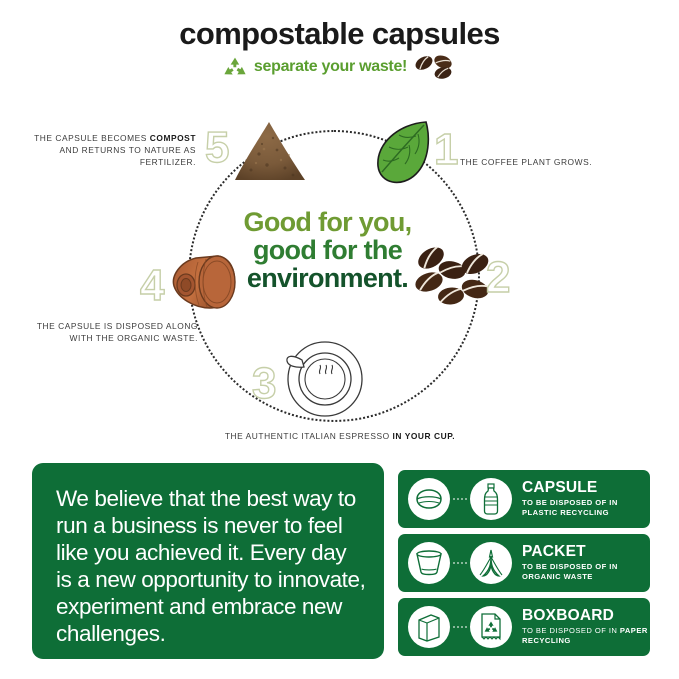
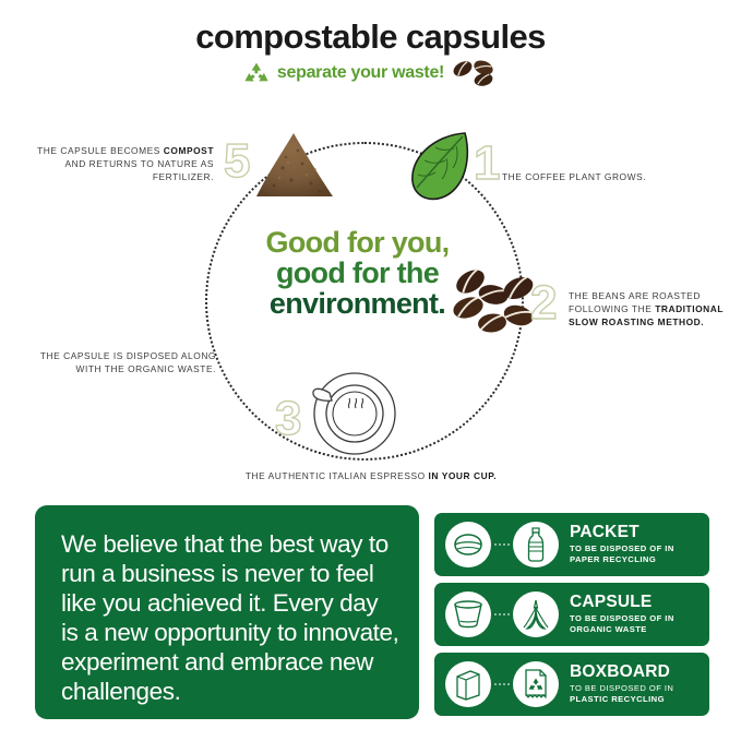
  compostable capsules
  separate your waste!
  Good for you,
  good for the
  environment.
  5
  THE CAPSULE BECOMES COMPOST AND RETURNS TO NATURE AS FERTILIZER.
  1
  THE COFFEE PLANT GROWS.
  2
+ THE BEANS ARE ROASTED FOLLOWING THE TRADITIONAL SLOW ROASTING METHOD.
  3
  THE AUTHENTIC ITALIAN ESPRESSO IN YOUR CUP.
- 4
  THE CAPSULE IS DISPOSED ALONG WITH THE ORGANIC WASTE.
  We believe that the best way to run a business is never to feel like you achieved it. Every day is a new opportunity to innovate, experiment and embrace new challenges.
- CAPSULE
+ PACKET
  TO BE DISPOSED OF IN
- PLASTIC RECYCLING
+ PAPER RECYCLING
- PACKET
+ CAPSULE
  TO BE DISPOSED OF IN
  ORGANIC WASTE
  BOXBOARD
- TO BE DISPOSED OF IN PAPER RECYCLING
+ TO BE DISPOSED OF IN PLASTIC RECYCLING
